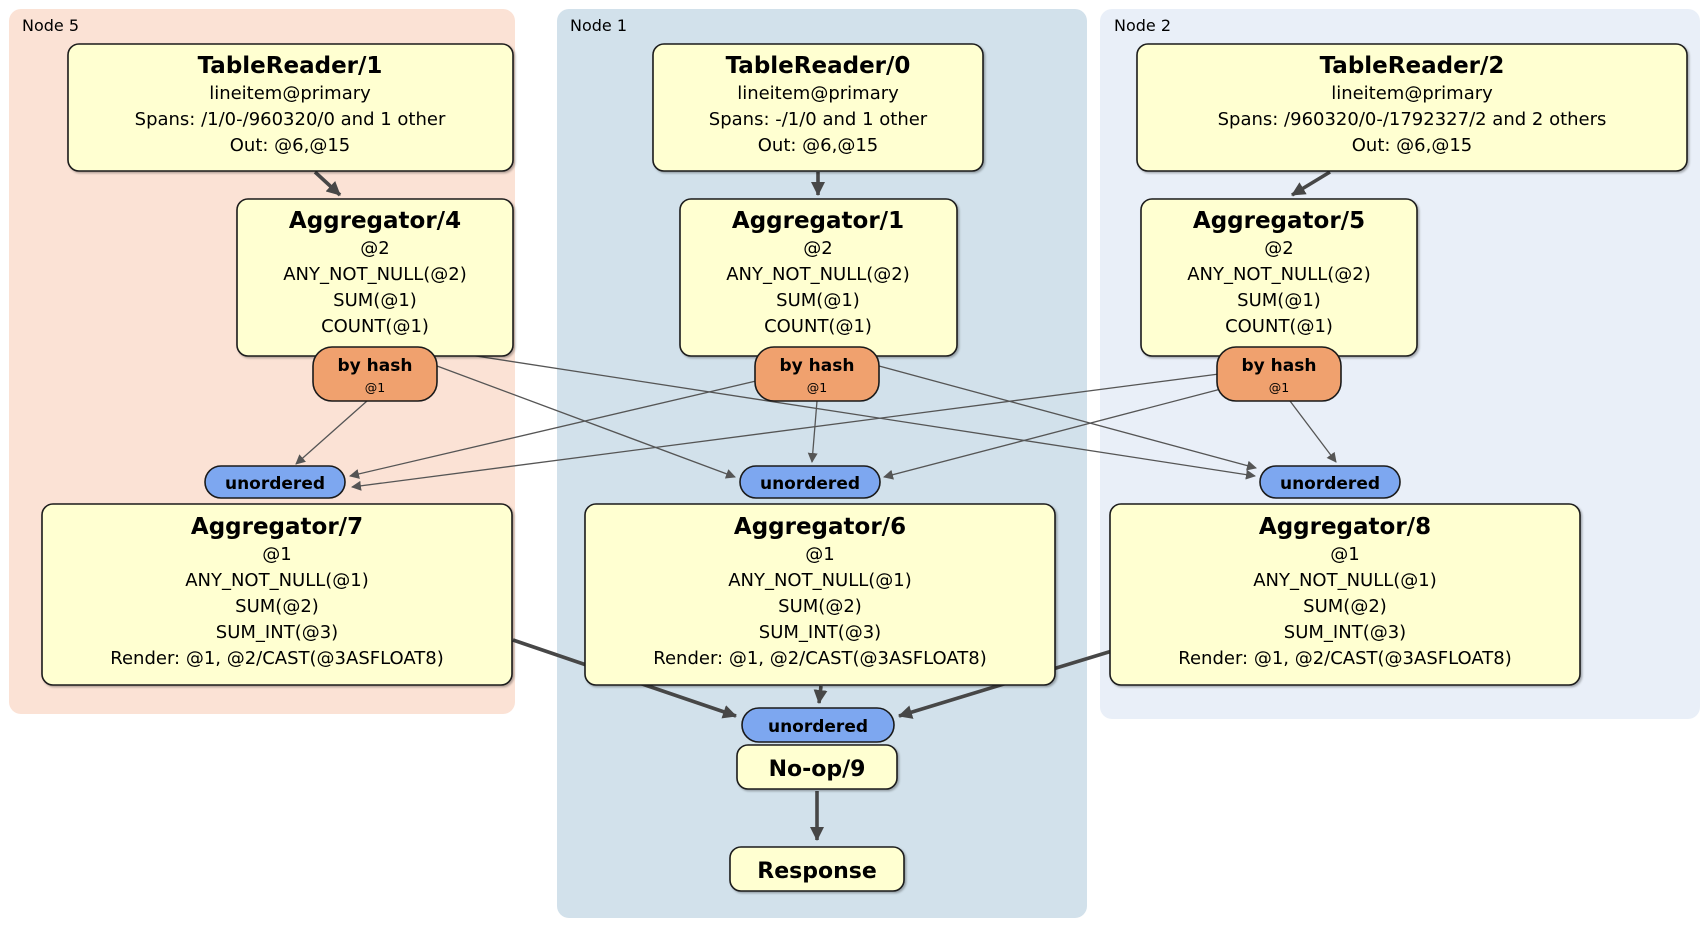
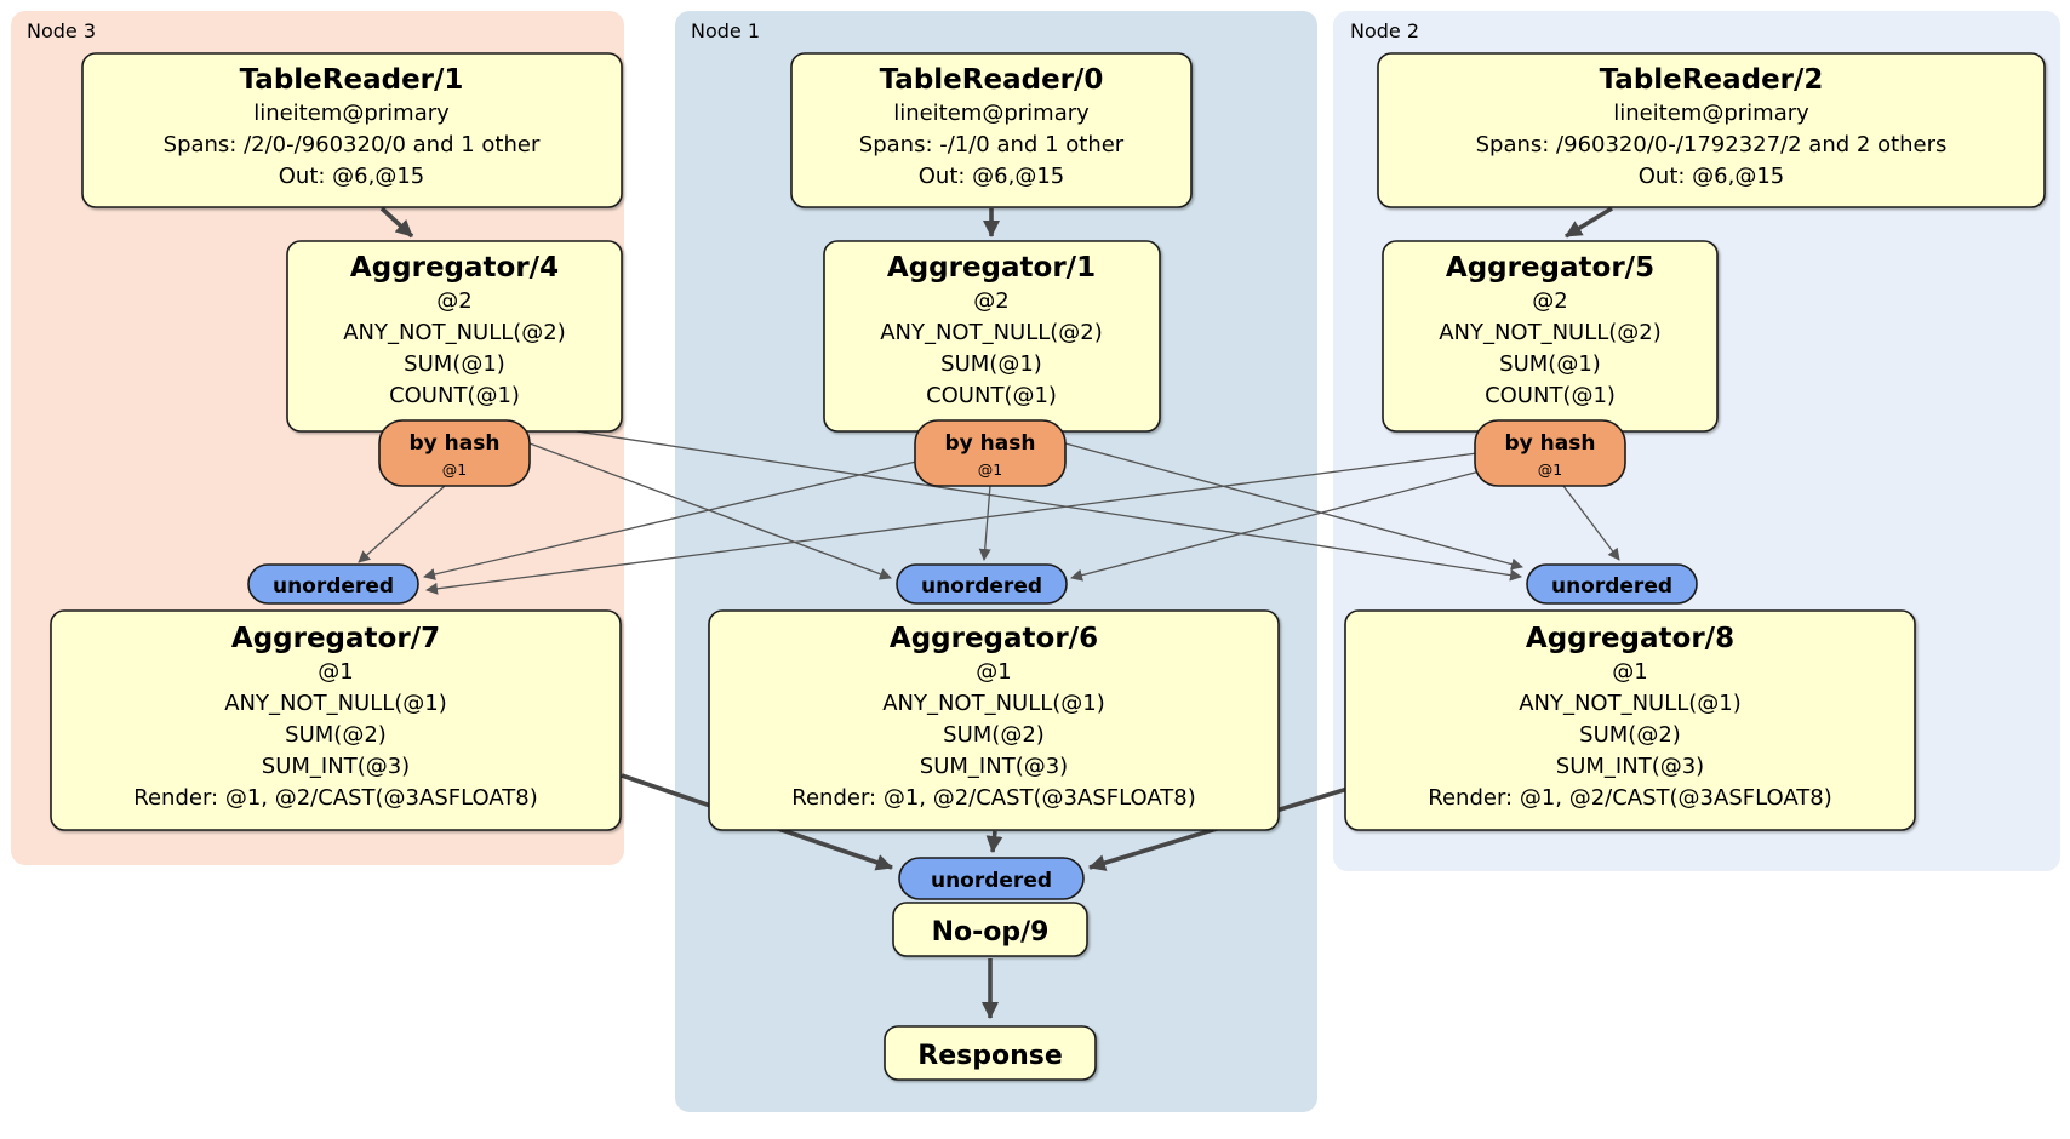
- Node 5
+ Node 3
  Node 1
  Node 2
  TableReader/1
  lineitem@primary
- Spans: /1/0-/960320/0 and 1 other
+ Spans: /2/0-/960320/0 and 1 other
  Out: @6,@15
  TableReader/0
  lineitem@primary
  Spans: -/1/0 and 1 other
  Out: @6,@15
  TableReader/2
  lineitem@primary
  Spans: /960320/0-/1792327/2 and 2 others
  Out: @6,@15
  Aggregator/4
  @2
  ANY_NOT_NULL(@2)
  SUM(@1)
  COUNT(@1)
  Aggregator/1
  @2
  ANY_NOT_NULL(@2)
  SUM(@1)
  COUNT(@1)
  Aggregator/5
  @2
  ANY_NOT_NULL(@2)
  SUM(@1)
  COUNT(@1)
  by hash
  @1
  by hash
  @1
  by hash
  @1
  unordered
  unordered
  unordered
  Aggregator/7
  @1
  ANY_NOT_NULL(@1)
  SUM(@2)
  SUM_INT(@3)
  Render: @1, @2/CAST(@3ASFLOAT8)
  Aggregator/6
  @1
  ANY_NOT_NULL(@1)
  SUM(@2)
  SUM_INT(@3)
  Render: @1, @2/CAST(@3ASFLOAT8)
  Aggregator/8
  @1
  ANY_NOT_NULL(@1)
  SUM(@2)
  SUM_INT(@3)
  Render: @1, @2/CAST(@3ASFLOAT8)
  unordered
  No-op/9
  Response
